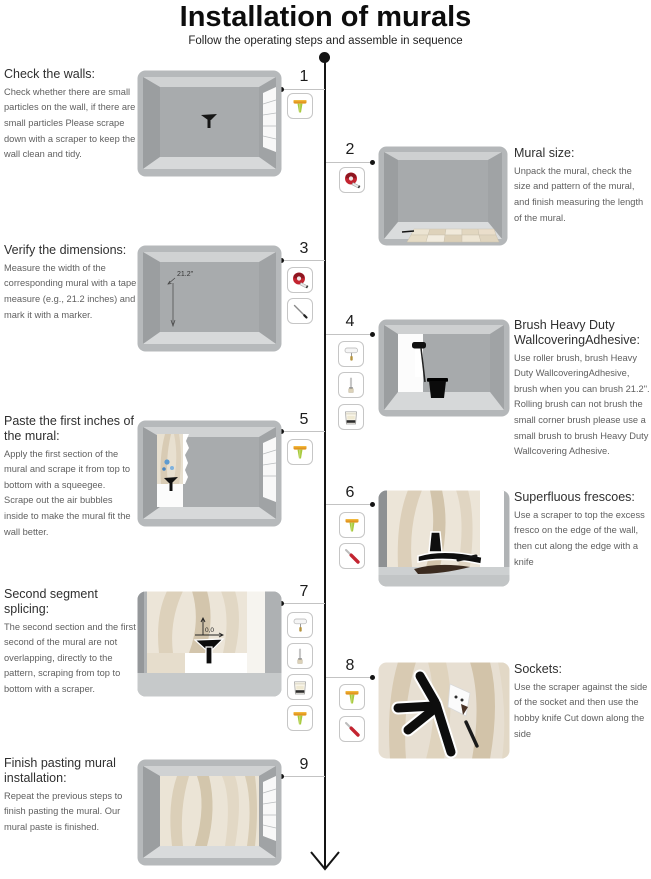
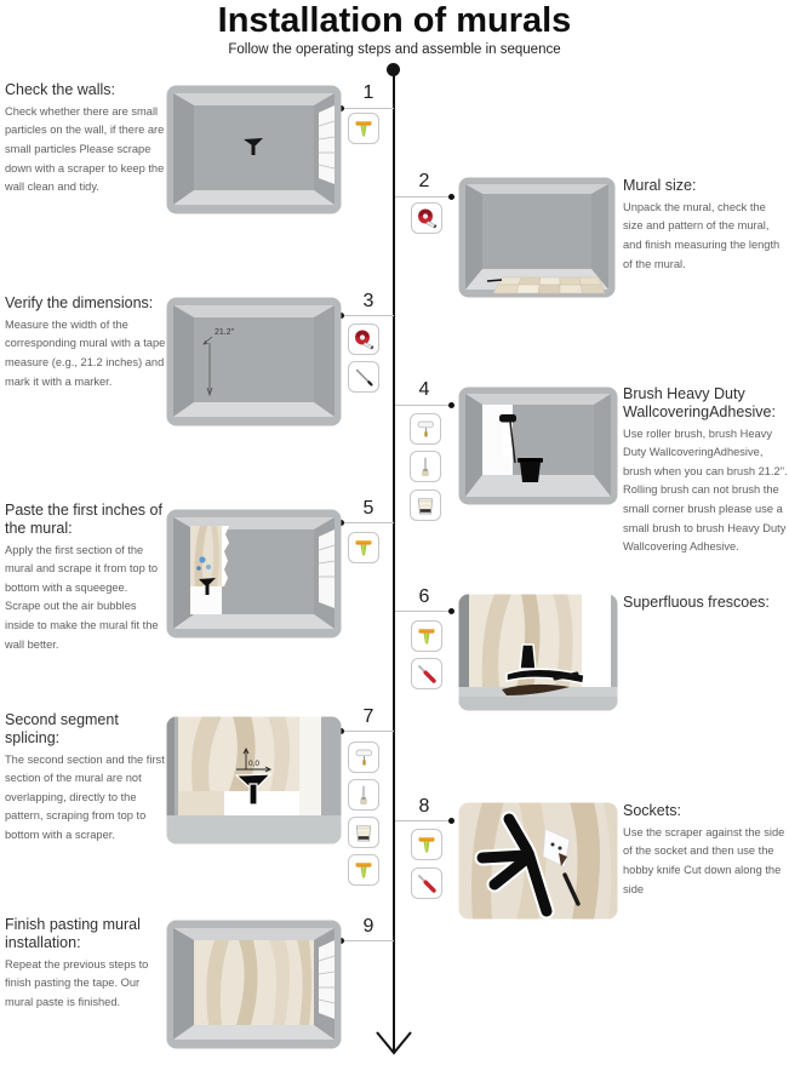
  Installation of murals
  Follow the operating steps and assemble in sequence
  1
  2
  3
  4
  5
  6
  7
  8
  9
  Check the walls:
  Check whether there are small particles on the wall, if there are small particles Please scrape down with a scraper to keep the wall clean and tidy.
  Mural size:
  Unpack the mural, check the size and pattern of the mural, and finish measuring the length of the mural.
  Verify the dimensions:
  Measure the width of the corresponding mural with a tape measure (e.g., 21.2 inches) and mark it with a marker.
  Brush Heavy Duty WallcoveringAdhesive:
  Use roller brush, brush Heavy Duty WallcoveringAdhesive, brush when you can brush 21.2". Rolling brush can not brush the small corner brush please use a small brush to brush Heavy Duty Wallcovering Adhesive.
  Paste the first inches of the mural:
  Apply the first section of the mural and scrape it from top to bottom with a squeegee. Scrape out the air bubbles inside to make the mural fit the wall better.
  Superfluous frescoes:
- Use a scraper to top the excess fresco on the edge of the wall, then cut along the edge with a knife
  Second segment splicing:
- The second section and the first second of the mural are not overlapping, directly to the pattern, scraping from top to bottom with a scraper.
+ The second section and the first section of the mural are not overlapping, directly to the pattern, scraping from top to bottom with a scraper.
  Sockets:
  Use the scraper against the side of the socket and then use the hobby knife Cut down along the side
  Finish pasting mural installation:
- Repeat the previous steps to finish pasting the mural. Our mural paste is finished.
+ Repeat the previous steps to finish pasting the tape. Our mural paste is finished.
